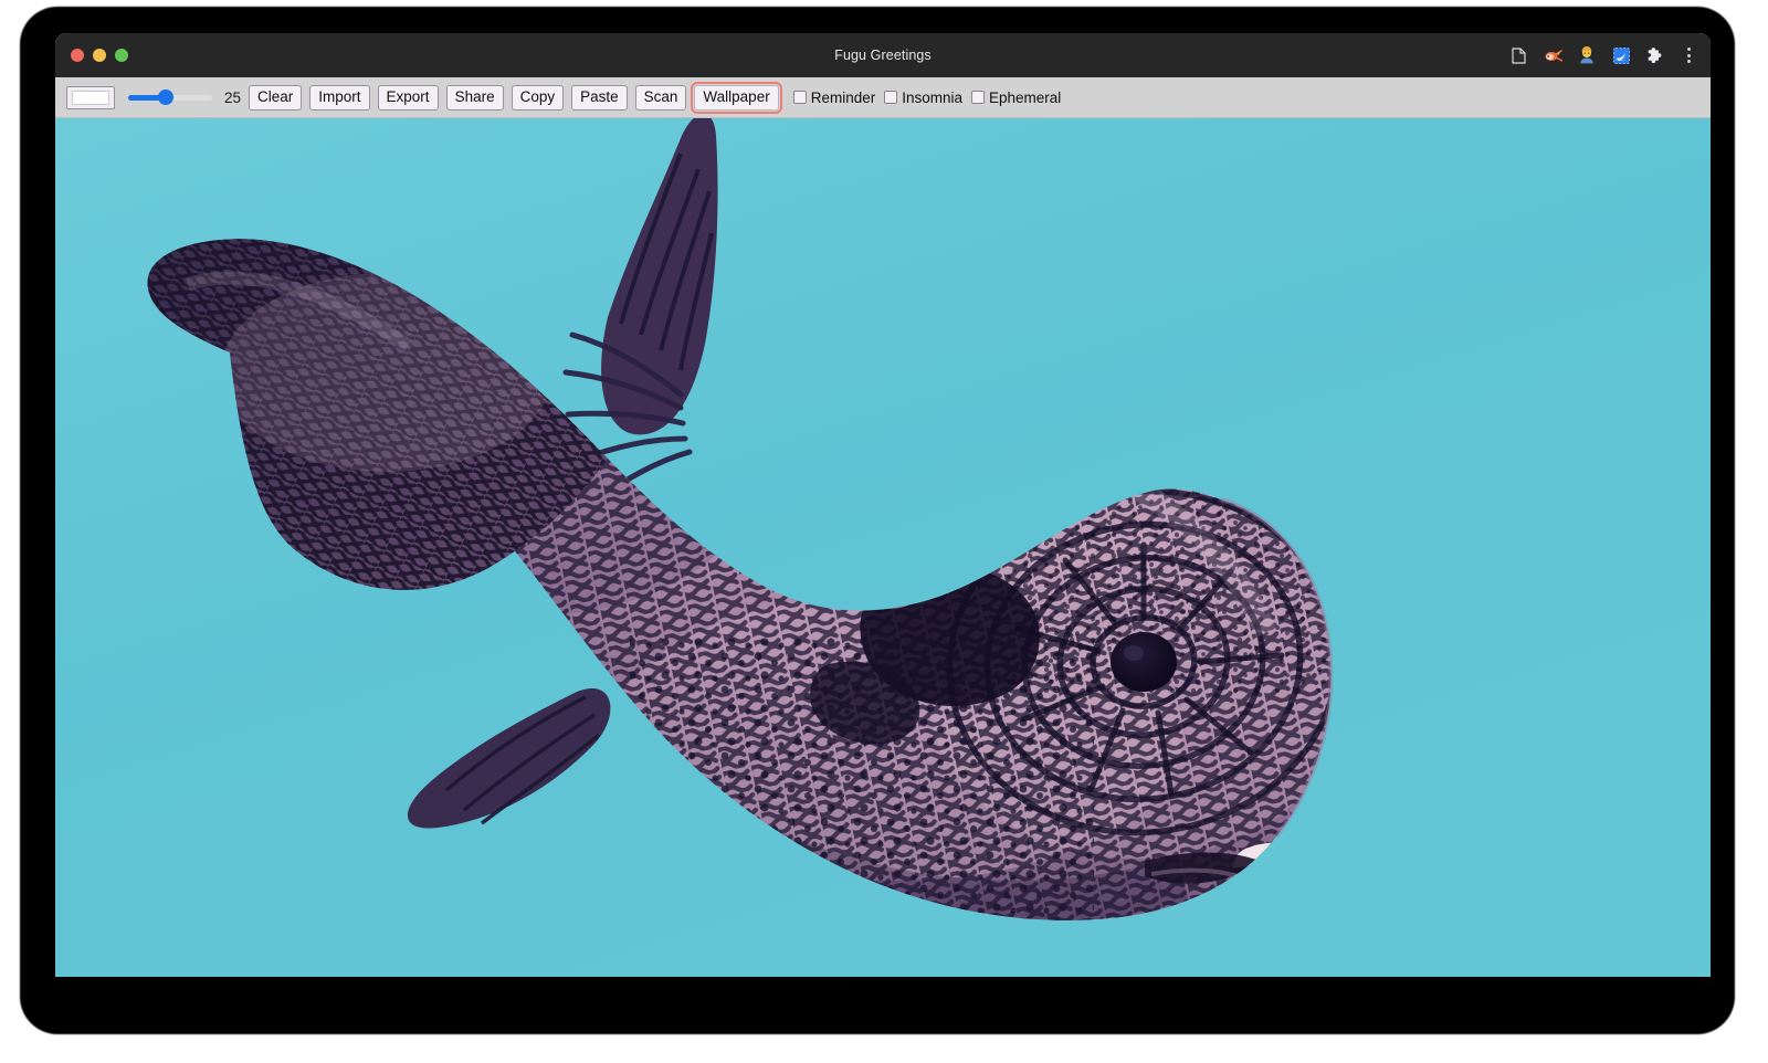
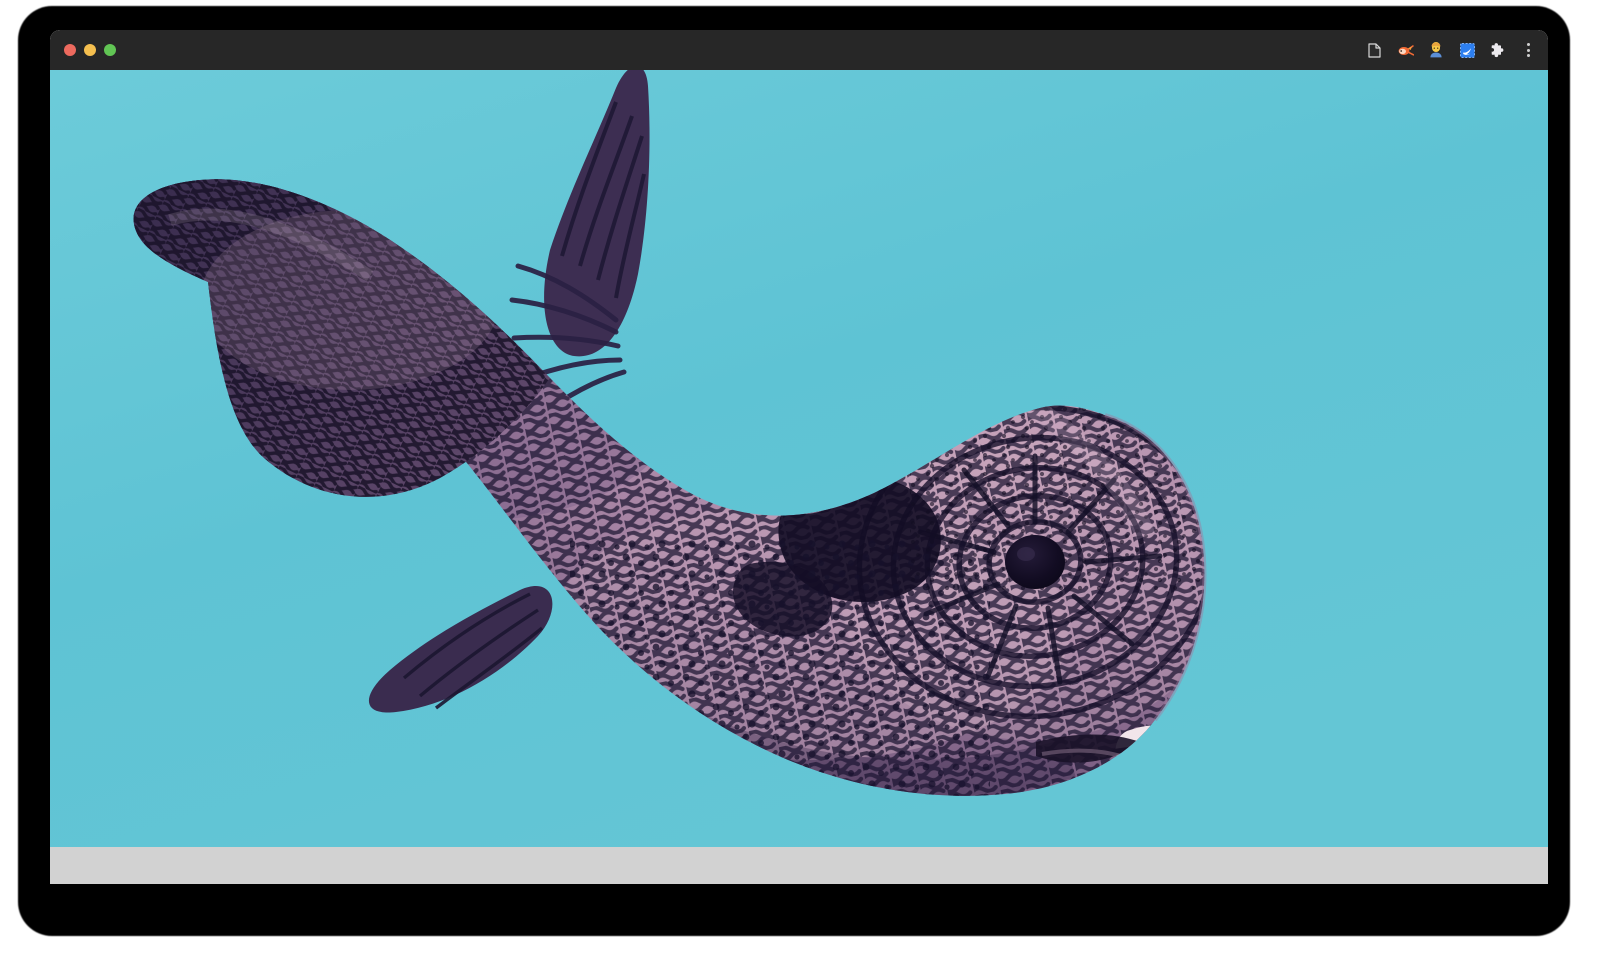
- Fugu Greetings
- 25
- Clear
- Import
- Export
- Share
- Copy
- Paste
- Scan
- Wallpaper
- Reminder
- Insomnia
- Ephemeral
